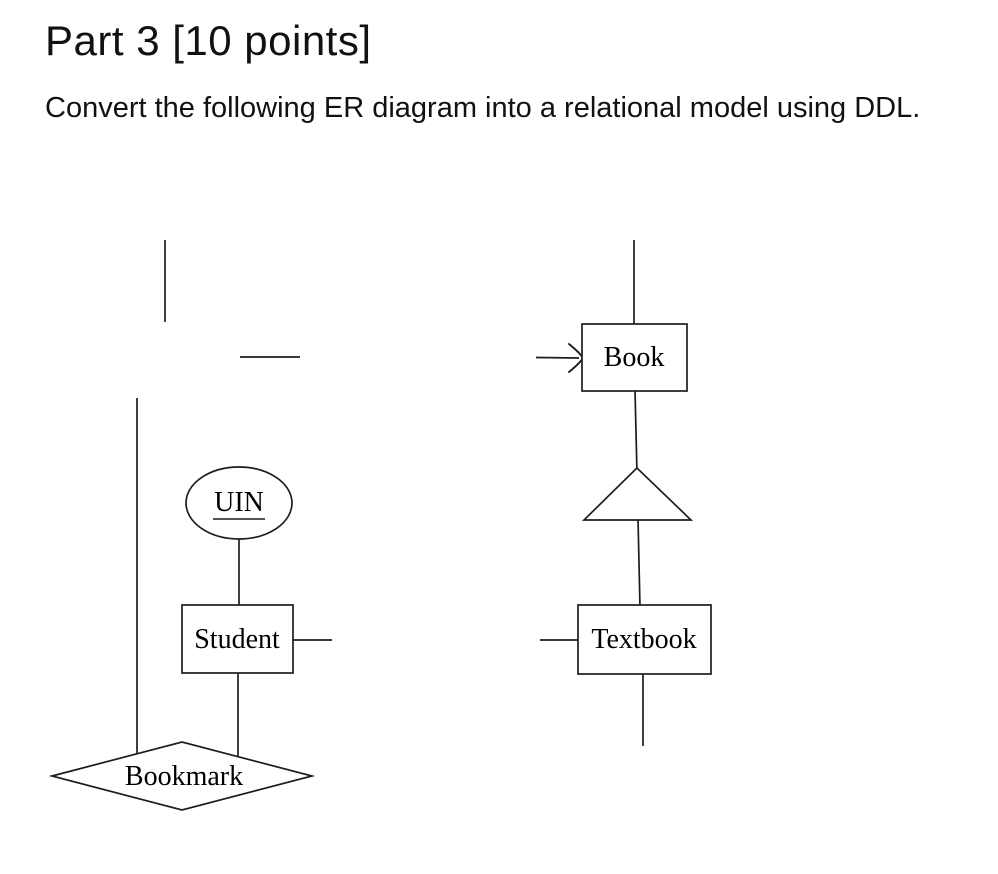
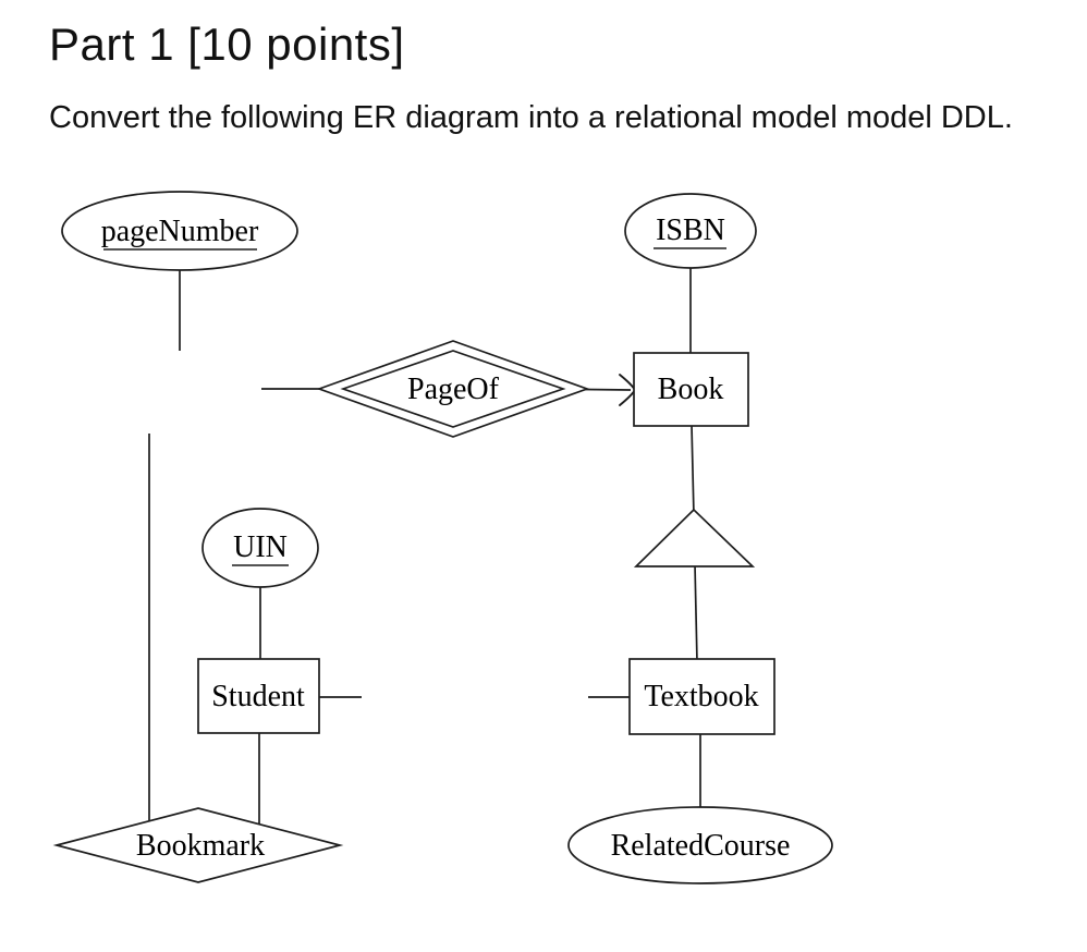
- Part 3 [10 points]
+ Part 1 [10 points]
- Convert the following ER diagram into a relational model using DDL.
+ Convert the following ER diagram into a relational model model DDL.
+ pageNumber
+ ISBN
  UIN
+ RelatedCourse
+ PageOf
  Book
  Student
  Textbook
  Bookmark
